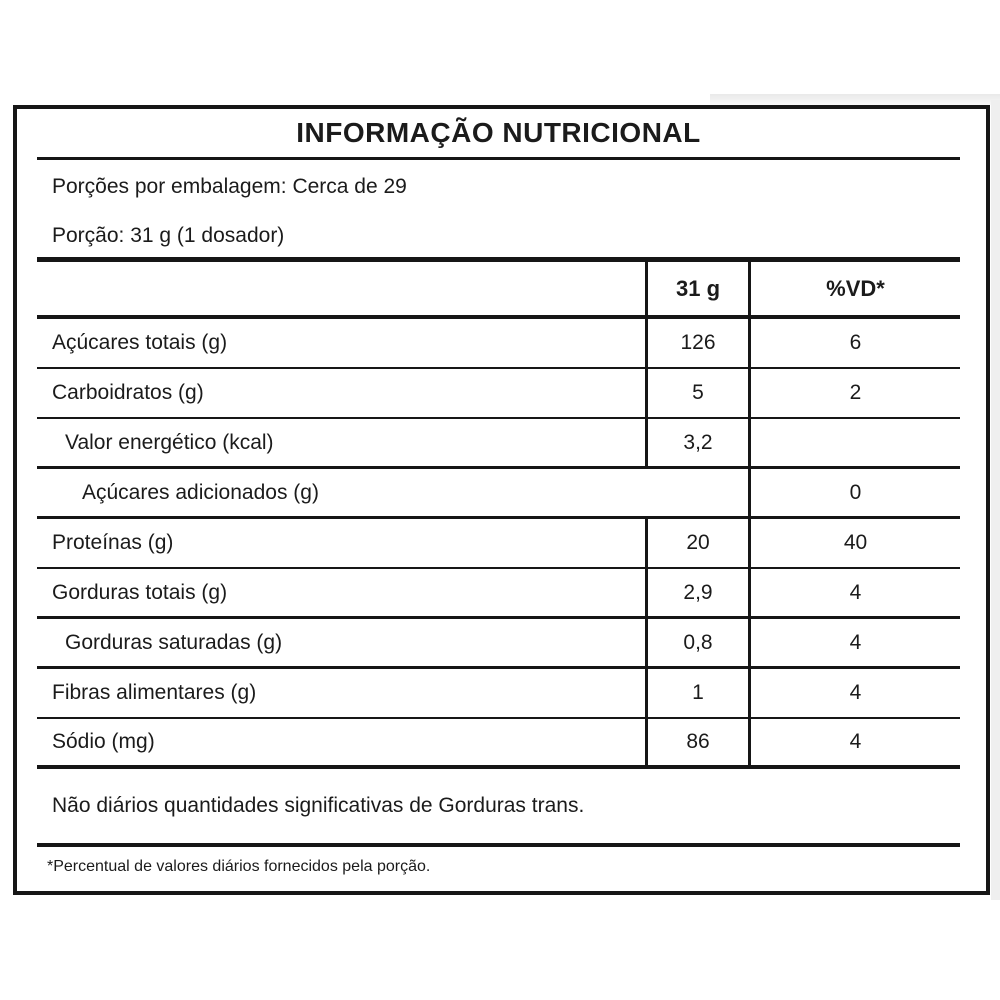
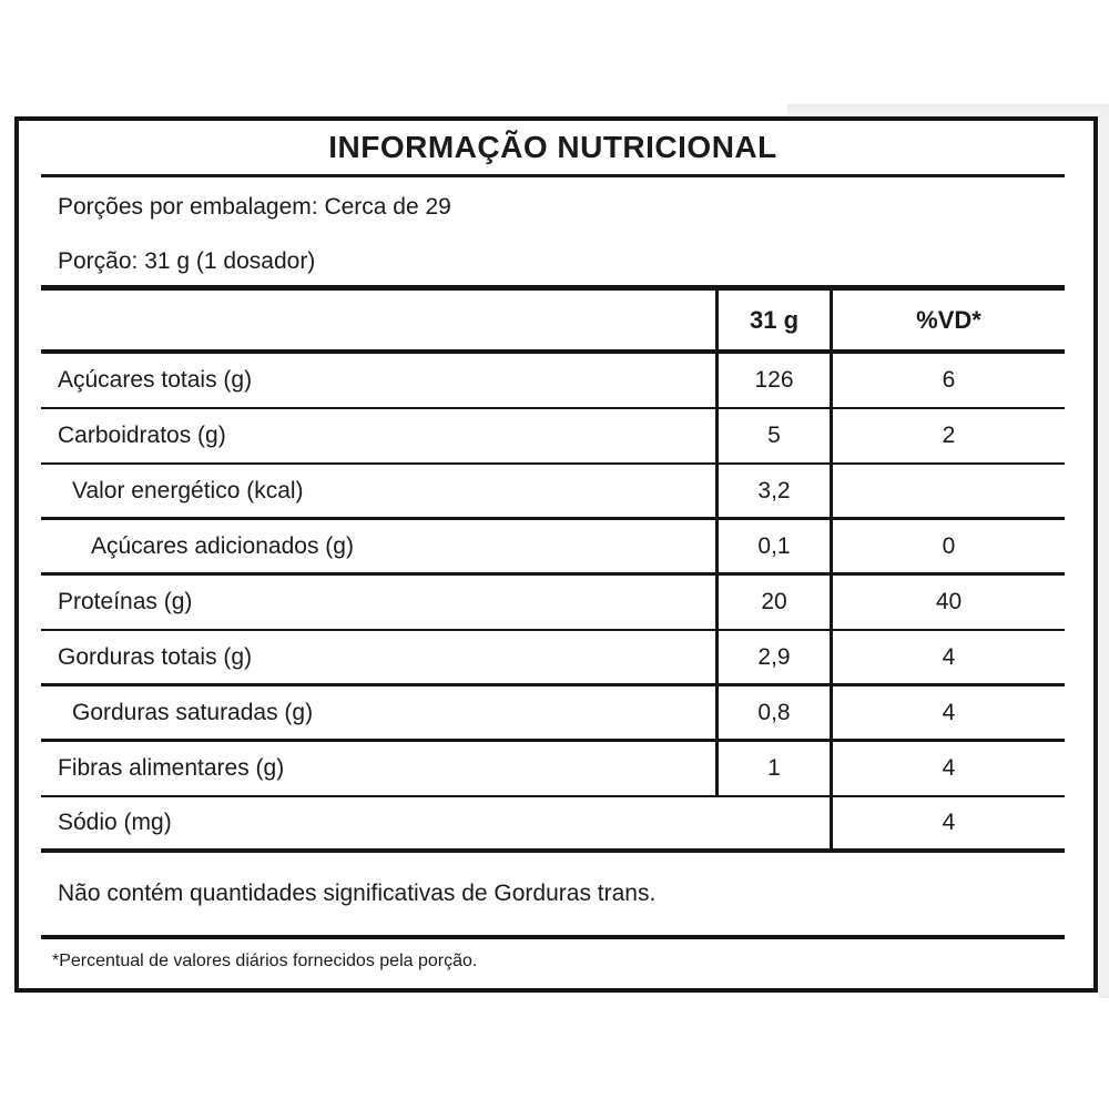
  INFORMAÇÃO NUTRICIONAL
  Porções por embalagem: Cerca de 29
  Porção: 31 g (1 dosador)
  31 g
  %VD*
  Açúcares totais (g)
  126
  6
  Carboidratos (g)
  5
  2
  Valor energético (kcal)
  3,2
  Açúcares adicionados (g)
+ 0,1
  0
  Proteínas (g)
  20
  40
  Gorduras totais (g)
  2,9
  4
  Gorduras saturadas (g)
  0,8
  4
  Fibras alimentares (g)
  1
  4
  Sódio (mg)
- 86
  4
- Não diários quantidades significativas de Gorduras trans.
+ Não contém quantidades significativas de Gorduras trans.
  *Percentual de valores diários fornecidos pela porção.
